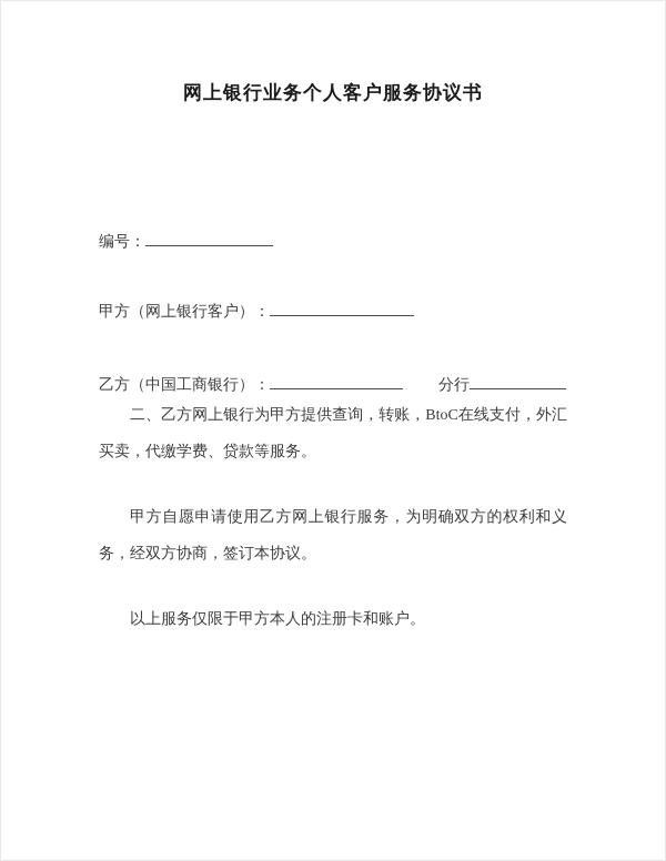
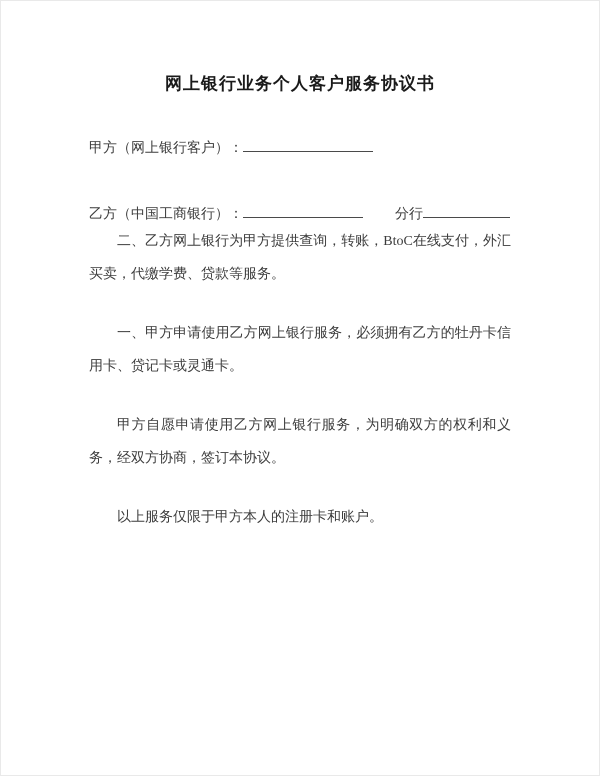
  网上银行业务个人客户服务协议书
- 编号：
  甲方（网上银行客户）：
  乙方（中国工商银行）： 分行
  二、乙方网上银行为甲方提供查询，转账，BtoC在线支付，外汇买卖，代缴学费、贷款等服务。
+ 一、甲方申请使用乙方网上银行服务，必须拥有乙方的牡丹卡信用卡、贷记卡或灵通卡。
  甲方自愿申请使用乙方网上银行服务，为明确双方的权利和义务，经双方协商，签订本协议。
  以上服务仅限于甲方本人的注册卡和账户。
